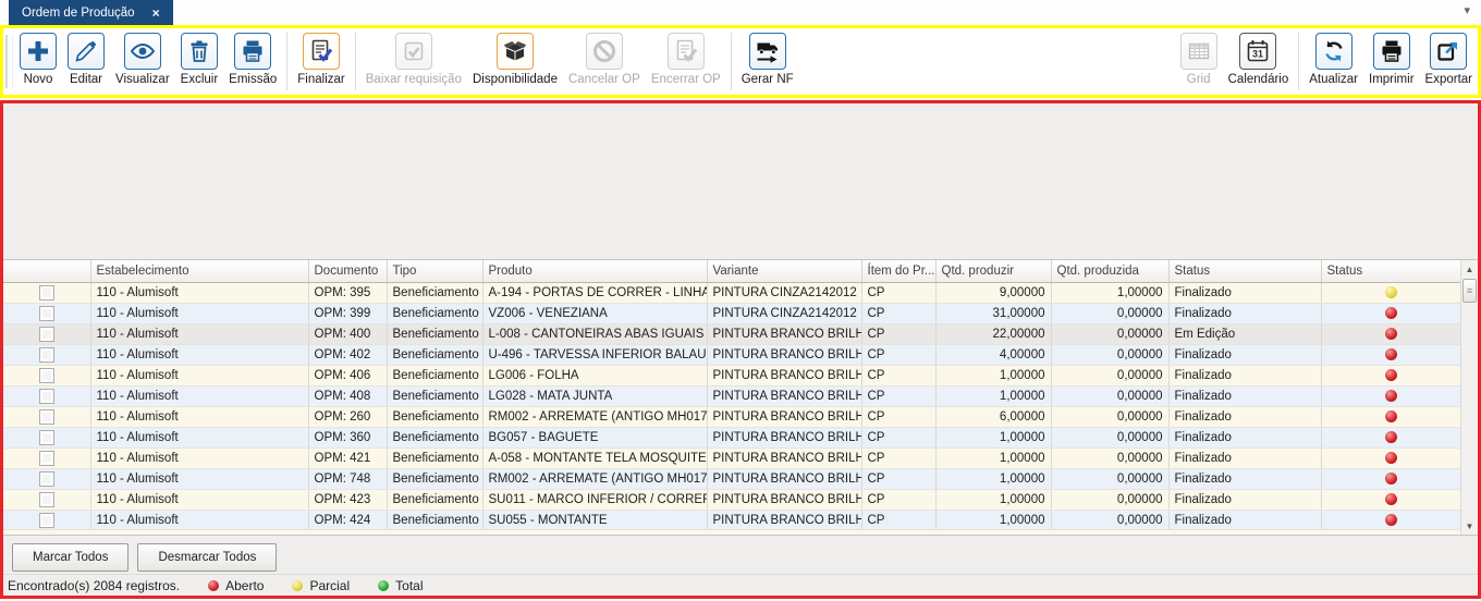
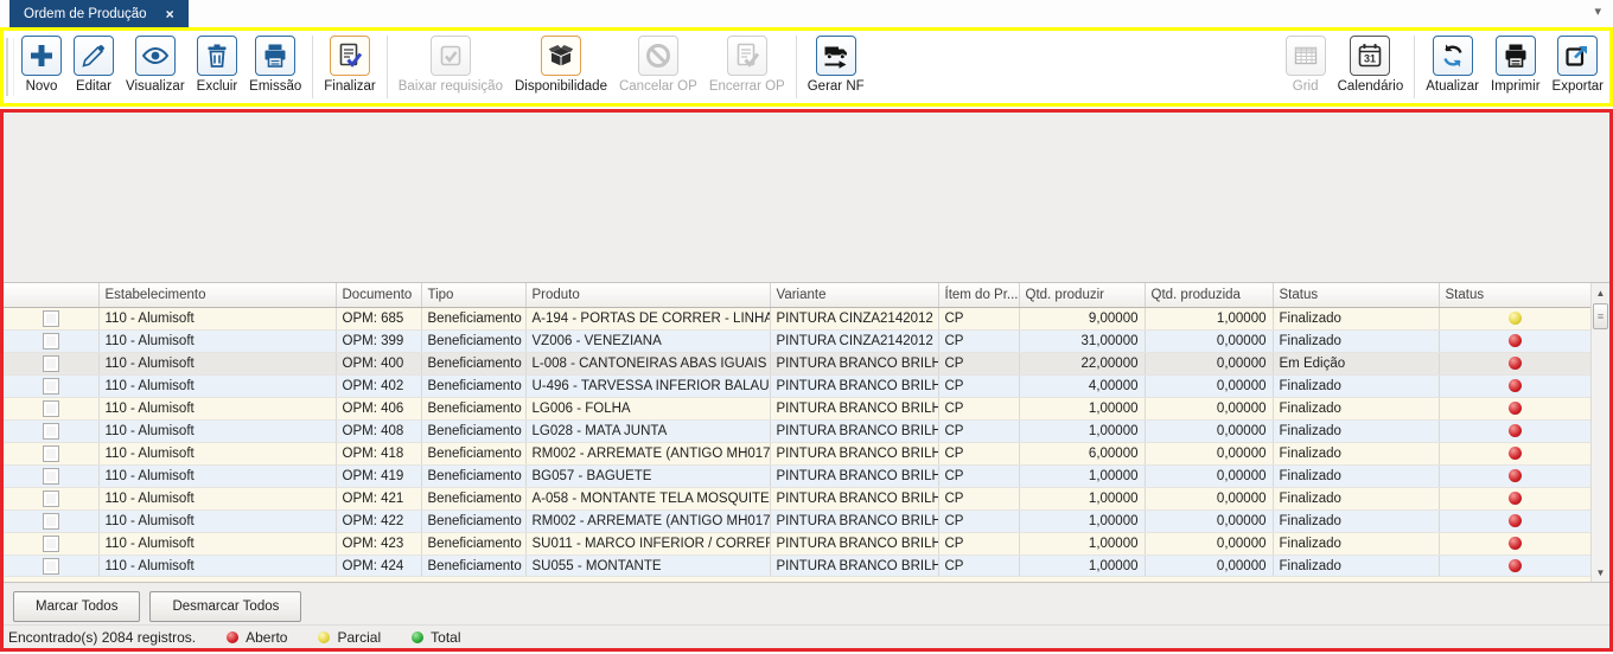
  Ordem de Produção
  ×
  ▾
  Novo
  Editar
  Visualizar
  Excluir
  Emissão
  Finalizar
  Baixar requisição
  Disponibilidade
  Cancelar OP
  Encerrar OP
  Gerar NF
  Grid
  31
  Calendário
  Atualizar
  Imprimir
  Exportar
  	Estabelecimento	Documento	Tipo	Produto	Variante	Ítem do Pr...	Qtd. produzir	Qtd. produzida	Status	Status
- 	110 - Alumisoft	OPM: 395	Beneficiamento	A-194 - PORTAS DE CORRER - LINHA	PINTURA CINZA2142012	CP	9,00000	1,00000	Finalizado
+ 	110 - Alumisoft	OPM: 685	Beneficiamento	A-194 - PORTAS DE CORRER - LINHA	PINTURA CINZA2142012	CP	9,00000	1,00000	Finalizado
  	110 - Alumisoft	OPM: 399	Beneficiamento	VZ006 - VENEZIANA	PINTURA CINZA2142012	CP	31,00000	0,00000	Finalizado
  	110 - Alumisoft	OPM: 400	Beneficiamento	L-008 - CANTONEIRAS ABAS IGUAIS	PINTURA BRANCO BRILH	CP	22,00000	0,00000	Em Edição
  	110 - Alumisoft	OPM: 402	Beneficiamento	U-496 - TARVESSA INFERIOR BALAU	PINTURA BRANCO BRILH	CP	4,00000	0,00000	Finalizado
  	110 - Alumisoft	OPM: 406	Beneficiamento	LG006 - FOLHA	PINTURA BRANCO BRILH	CP	1,00000	0,00000	Finalizado
  	110 - Alumisoft	OPM: 408	Beneficiamento	LG028 - MATA JUNTA	PINTURA BRANCO BRILH	CP	1,00000	0,00000	Finalizado
- 	110 - Alumisoft	OPM: 260	Beneficiamento	RM002 - ARREMATE (ANTIGO MH017	PINTURA BRANCO BRILH	CP	6,00000	0,00000	Finalizado
+ 	110 - Alumisoft	OPM: 418	Beneficiamento	RM002 - ARREMATE (ANTIGO MH017	PINTURA BRANCO BRILH	CP	6,00000	0,00000	Finalizado
- 	110 - Alumisoft	OPM: 360	Beneficiamento	BG057 - BAGUETE	PINTURA BRANCO BRILH	CP	1,00000	0,00000	Finalizado
+ 	110 - Alumisoft	OPM: 419	Beneficiamento	BG057 - BAGUETE	PINTURA BRANCO BRILH	CP	1,00000	0,00000	Finalizado
  	110 - Alumisoft	OPM: 421	Beneficiamento	A-058 - MONTANTE TELA MOSQUITE	PINTURA BRANCO BRILH	CP	1,00000	0,00000	Finalizado
- 	110 - Alumisoft	OPM: 748	Beneficiamento	RM002 - ARREMATE (ANTIGO MH017	PINTURA BRANCO BRILH	CP	1,00000	0,00000	Finalizado
+ 	110 - Alumisoft	OPM: 422	Beneficiamento	RM002 - ARREMATE (ANTIGO MH017	PINTURA BRANCO BRILH	CP	1,00000	0,00000	Finalizado
  	110 - Alumisoft	OPM: 423	Beneficiamento	SU011 - MARCO INFERIOR / CORRE	PINTURA BRANCO BRILH	CP	1,00000	0,00000	Finalizado
  	110 - Alumisoft	OPM: 424	Beneficiamento	SU055 - MONTANTE	PINTURA BRANCO BRILH	CP	1,00000	0,00000	Finalizado
  ▲
  ≡
  ▼
  Marcar Todos
  Desmarcar Todos
  Encontrado(s) 2084 registros.
  Aberto
  Parcial
  Total
